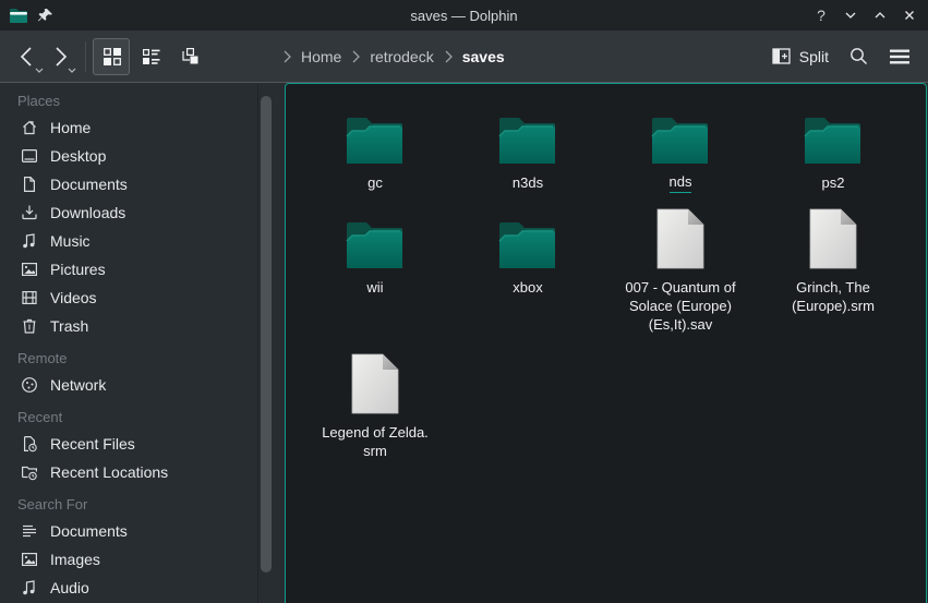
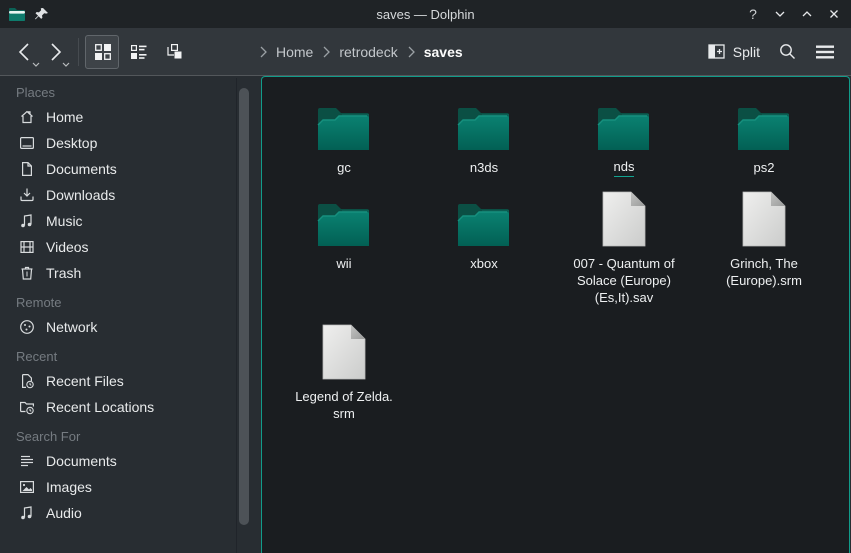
  saves — Dolphin
  ?
  Home
  retrodeck
  saves
  Split
  Places
  Home
  Desktop
  Documents
  Downloads
  Music
- Pictures
  Videos
  Trash
  Remote
  Network
  Recent
  Recent Files
  Recent Locations
  Search For
  Documents
  Images
  Audio
  gc
  n3ds
  nds
  ps2
  wii
  xbox
  007 - Quantum of
  Solace (Europe)
  (Es,It).sav
  Grinch, The
  (Europe).srm
  Legend of Zelda.
  srm
